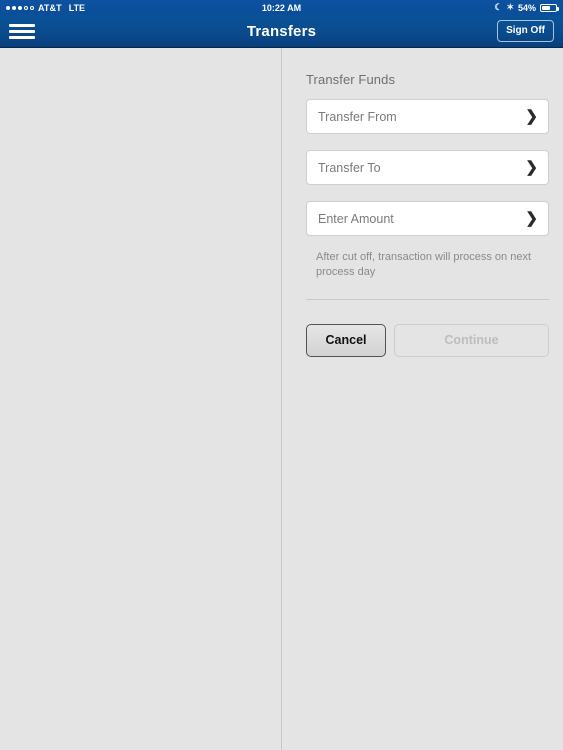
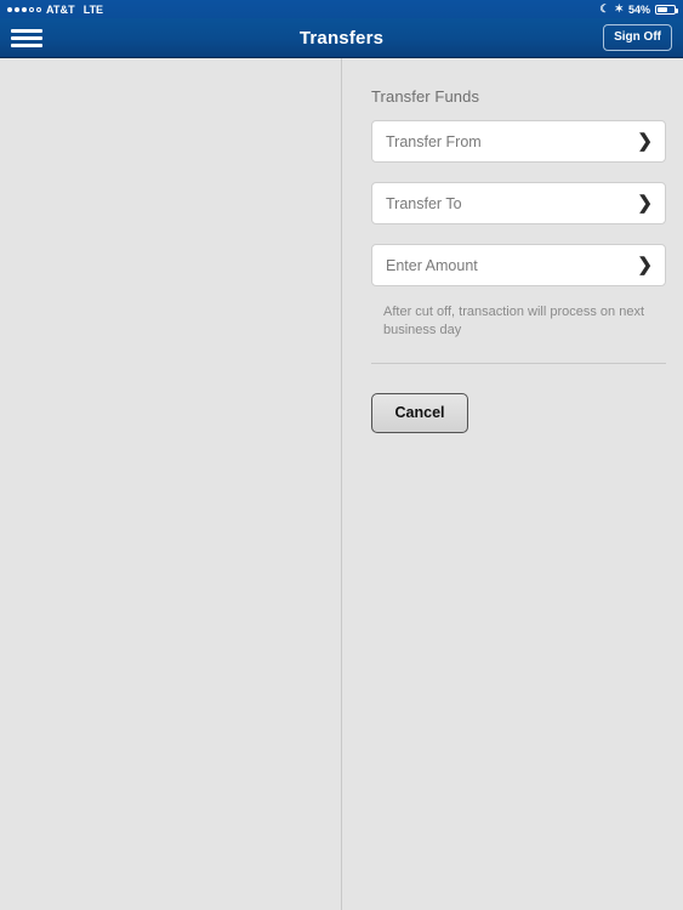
  AT&T
  LTE
- 10:22 AM
  ☾
  ✶
  54%
  Transfers
  Sign Off
  Transfer Funds
  Transfer From
  ❯
  Transfer To
  ❯
  Enter Amount
  ❯
- After cut off, transaction will process on next process day
+ After cut off, transaction will process on next business day
  Cancel
- Continue
